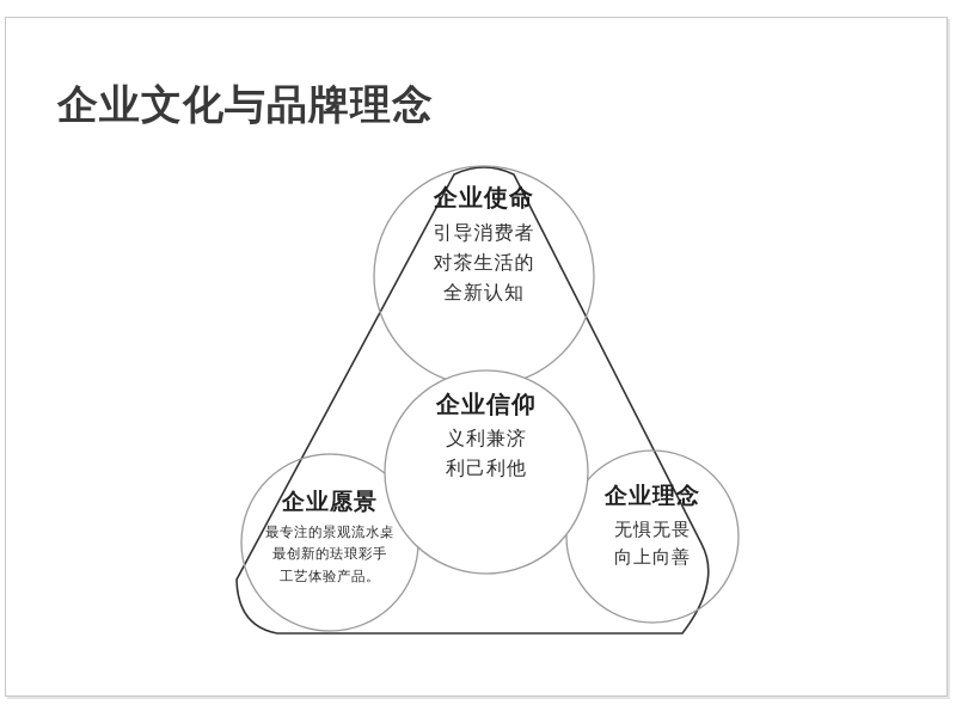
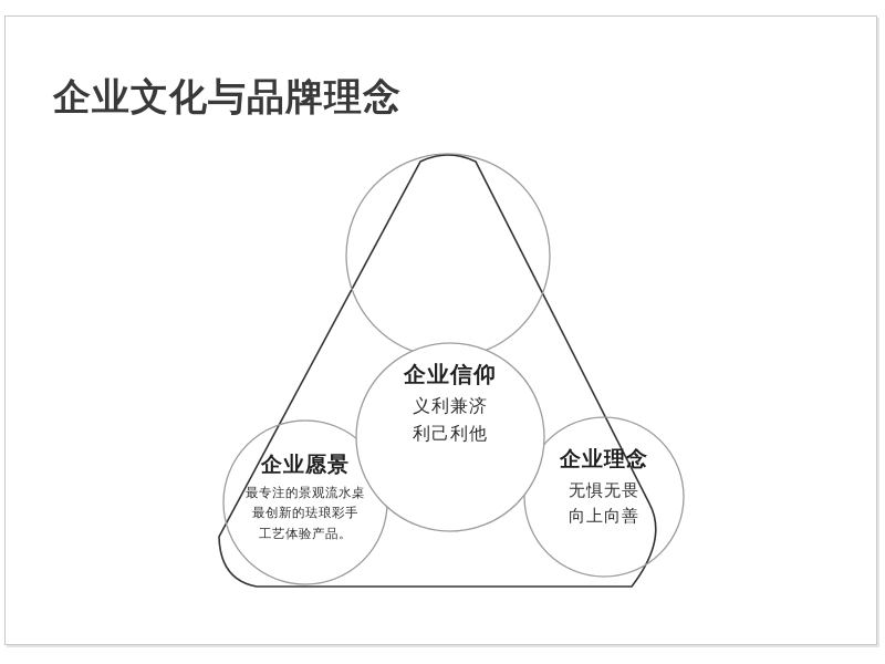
  企业文化与品牌理念
- 企业使命
- 引导消费者
- 对茶生活的
- 全新认知
  企业信仰
  义利兼济
  利己利他
  企业愿景
  最专注的景观流水桌
  最创新的珐琅彩手
  工艺体验产品。
  企业理念
  无惧无畏
  向上向善
